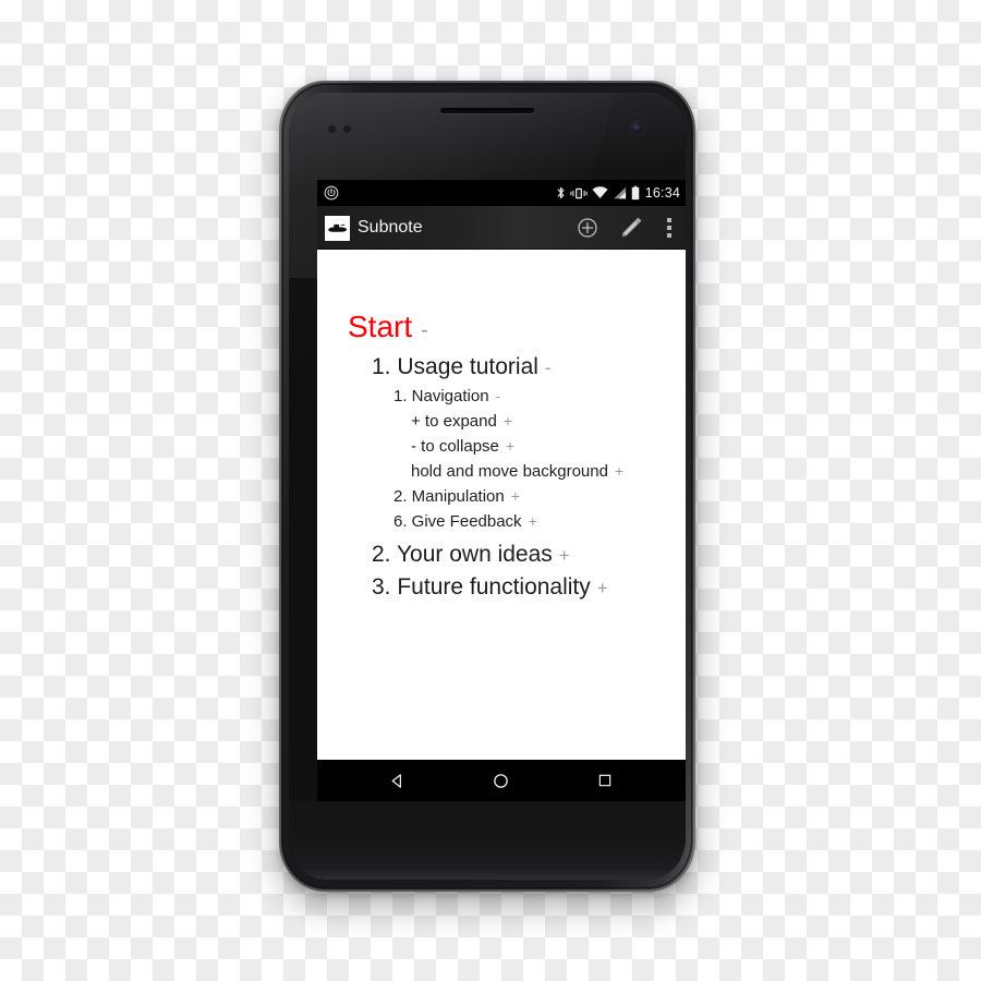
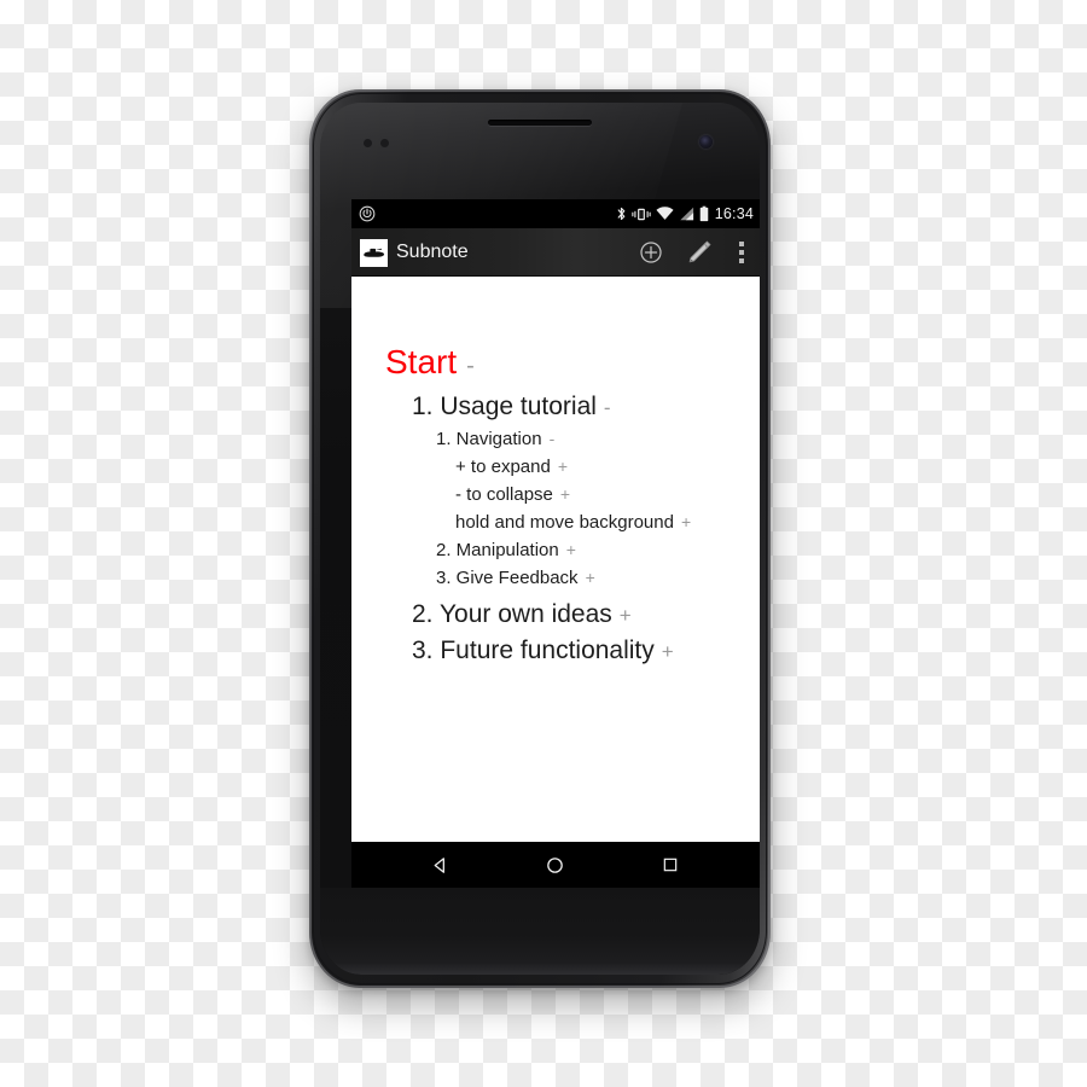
  16:34
  Subnote
  Start
  -
  1. Usage tutorial
  -
  1. Navigation
  -
  + to expand
  +
  - to collapse
  +
  hold and move background
  +
  2. Manipulation
  +
- 6. Give Feedback
+ 3. Give Feedback
  +
  2. Your own ideas
  +
  3. Future functionality
  +
